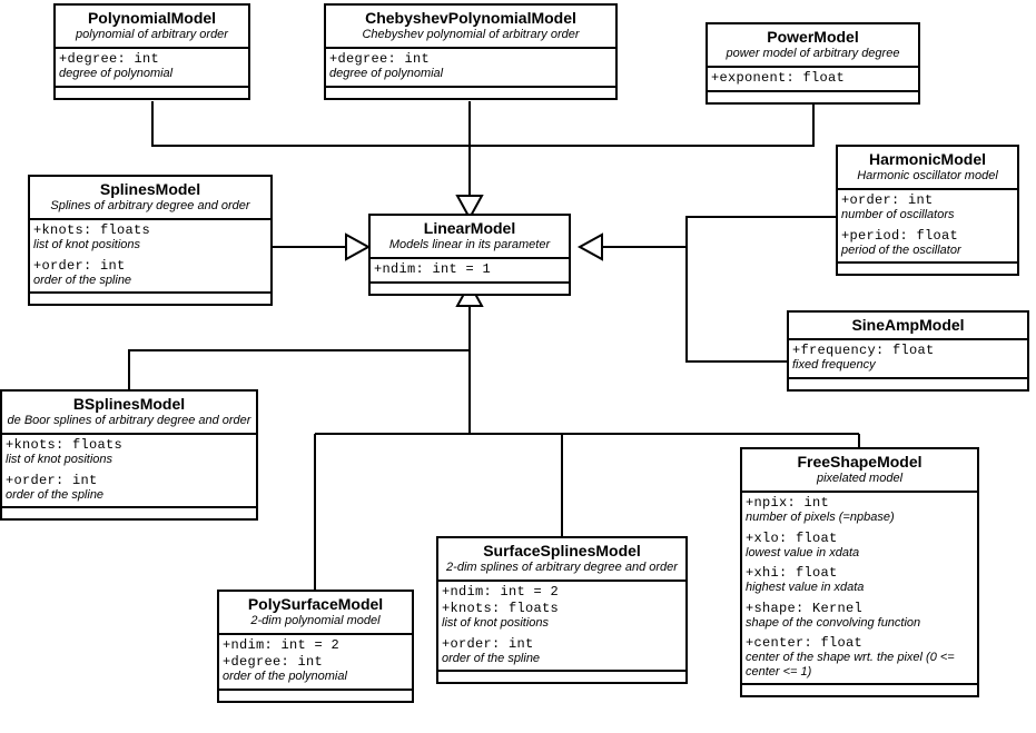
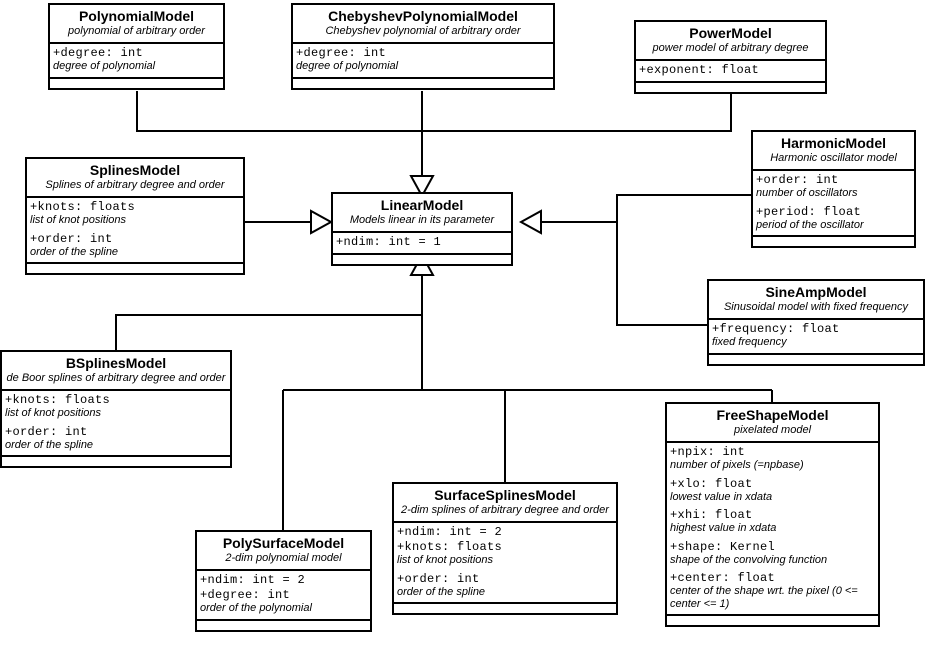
  PolynomialModel
  polynomial of arbitrary order
  +degree: int
  degree of polynomial
  ChebyshevPolynomialModel
  Chebyshev polynomial of arbitrary order
  +degree: int
  degree of polynomial
  PowerModel
  power model of arbitrary degree
  +exponent: float
  LinearModel
  Models linear in its parameter
  +ndim: int = 1
  SplinesModel
  Splines of arbitrary degree and order
  +knots: floats
  list of knot positions
  +order: int
  order of the spline
  HarmonicModel
  Harmonic oscillator model
  +order: int
  number of oscillators
  +period: float
  period of the oscillator
  SineAmpModel
+ Sinusoidal model with fixed frequency
  +frequency: float
  fixed frequency
  BSplinesModel
  de Boor splines of arbitrary degree and order
  +knots: floats
  list of knot positions
  +order: int
  order of the spline
  PolySurfaceModel
  2-dim polynomial model
  +ndim: int = 2
  +degree: int
  order of the polynomial
  SurfaceSplinesModel
  2-dim splines of arbitrary degree and order
  +ndim: int = 2
  +knots: floats
  list of knot positions
  +order: int
  order of the spline
  FreeShapeModel
  pixelated model
  +npix: int
  number of pixels (=npbase)
  +xlo: float
  lowest value in xdata
  +xhi: float
  highest value in xdata
  +shape: Kernel
  shape of the convolving function
  +center: float
  center of the shape wrt. the pixel (0 <= center <= 1)
